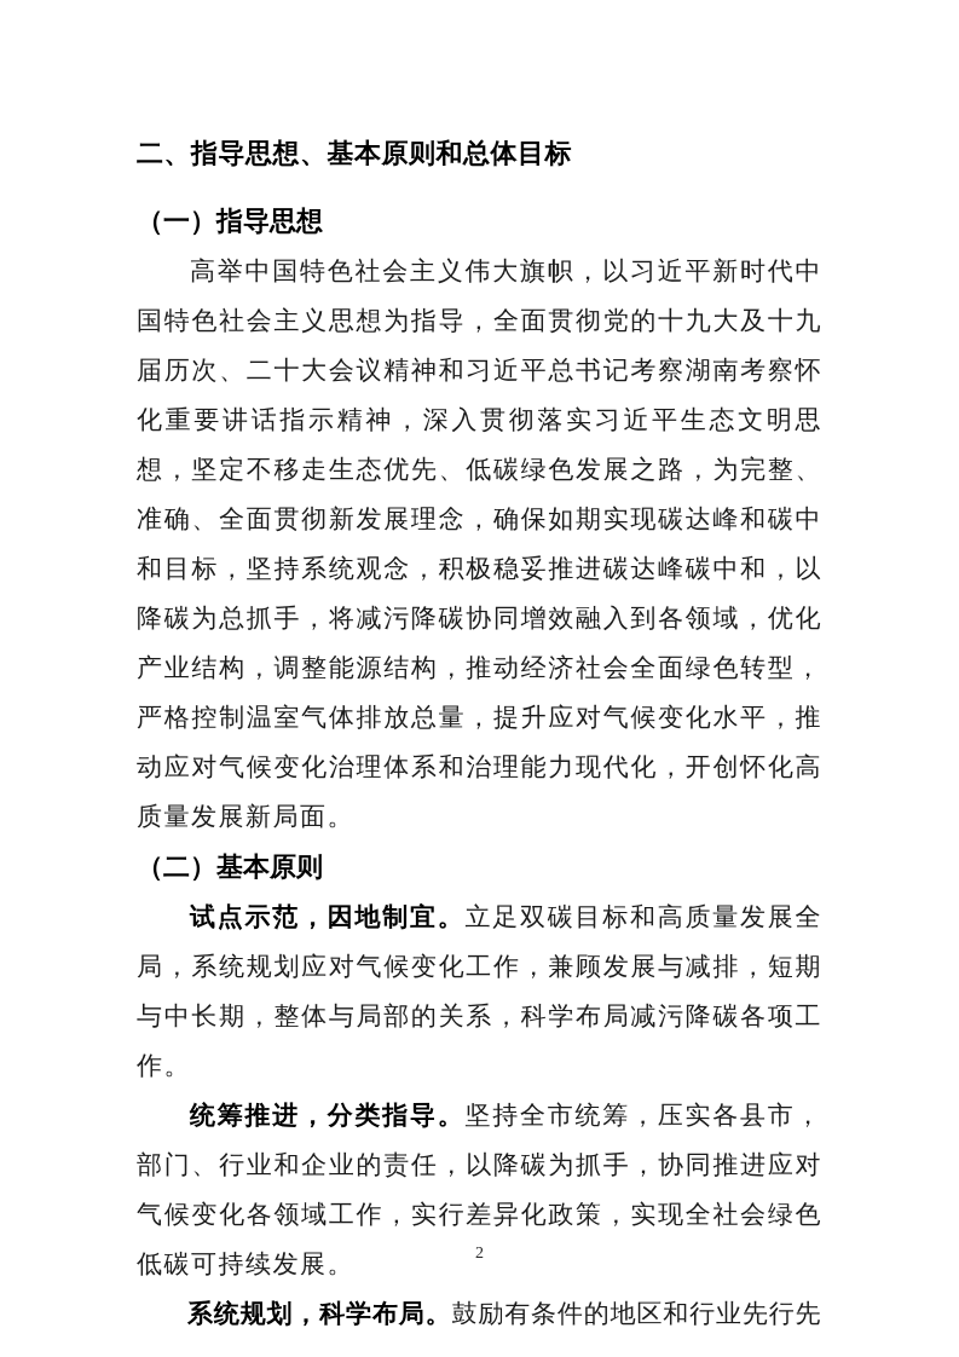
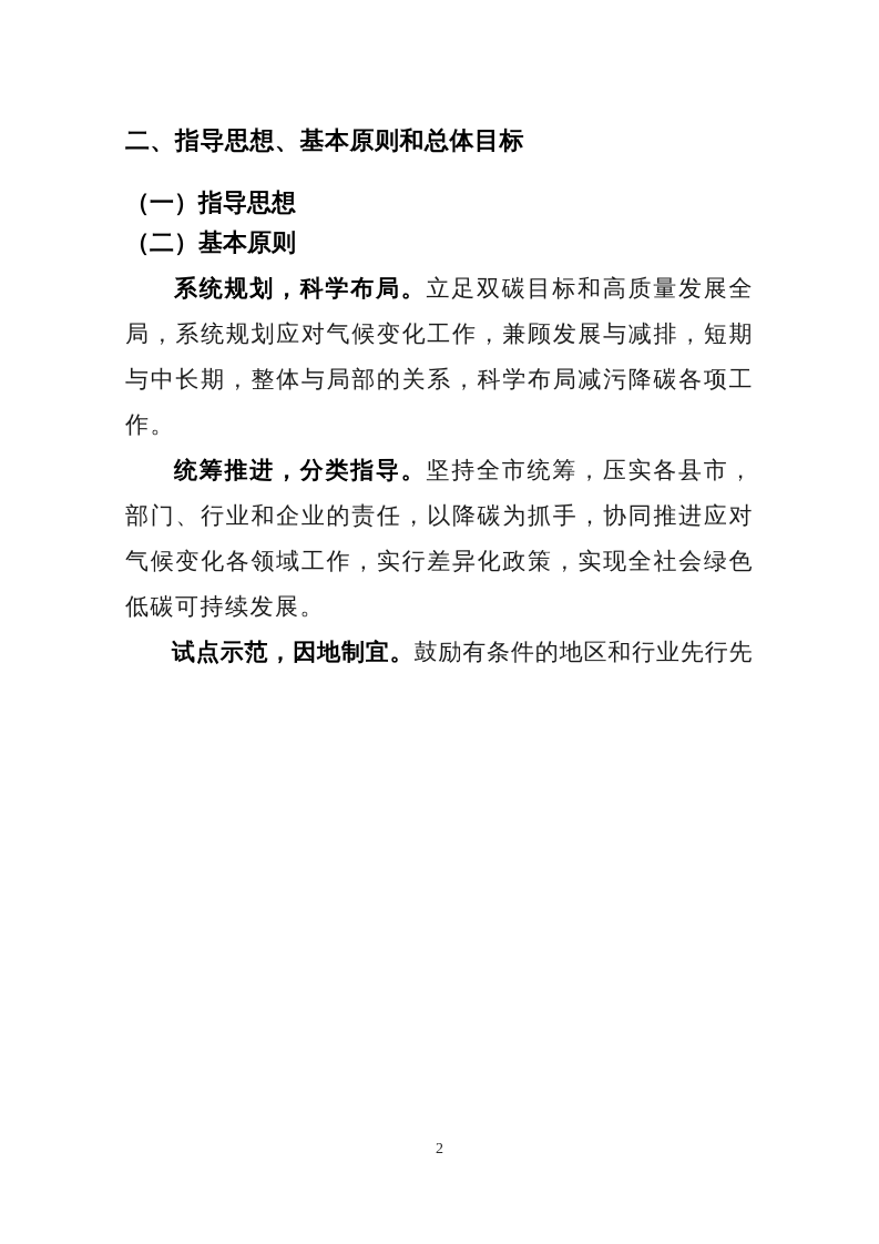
  二、指导思想、基本原则和总体目标
  （一）指导思想
- 高举中国特色社会主义伟大旗帜，以习近平新时代中国特色社会主义思想为指导，全面贯彻党的十九大及十九届历次、二十大会议精神和习近平总书记考察湖南考察怀化重要讲话指示精神，深入贯彻落实习近平生态文明思想，坚定不移走生态优先、低碳绿色发展之路，为完整、准确、全面贯彻新发展理念，确保如期实现碳达峰和碳中和目标，坚持系统观念，积极稳妥推进碳达峰碳中和，以降碳为总抓手，将减污降碳协同增效融入到各领域，优化产业结构，调整能源结构，推动经济社会全面绿色转型，严格控制温室气体排放总量，提升应对气候变化水平，推动应对气候变化治理体系和治理能力现代化，开创怀化高质量发展新局面。
  （二）基本原则
- 试点示范，因地制宜。立足双碳目标和高质量发展全局，系统规划应对气候变化工作，兼顾发展与减排，短期与中长期，整体与局部的关系，科学布局减污降碳各项工作。
+ 系统规划，科学布局。立足双碳目标和高质量发展全局，系统规划应对气候变化工作，兼顾发展与减排，短期与中长期，整体与局部的关系，科学布局减污降碳各项工作。
  统筹推进，分类指导。坚持全市统筹，压实各县市，部门、行业和企业的责任，以降碳为抓手，协同推进应对气候变化各领域工作，实行差异化政策，实现全社会绿色低碳可持续发展。
- 系统规划，科学布局。鼓励有条件的地区和行业先行先
+ 试点示范，因地制宜。鼓励有条件的地区和行业先行先
  2
